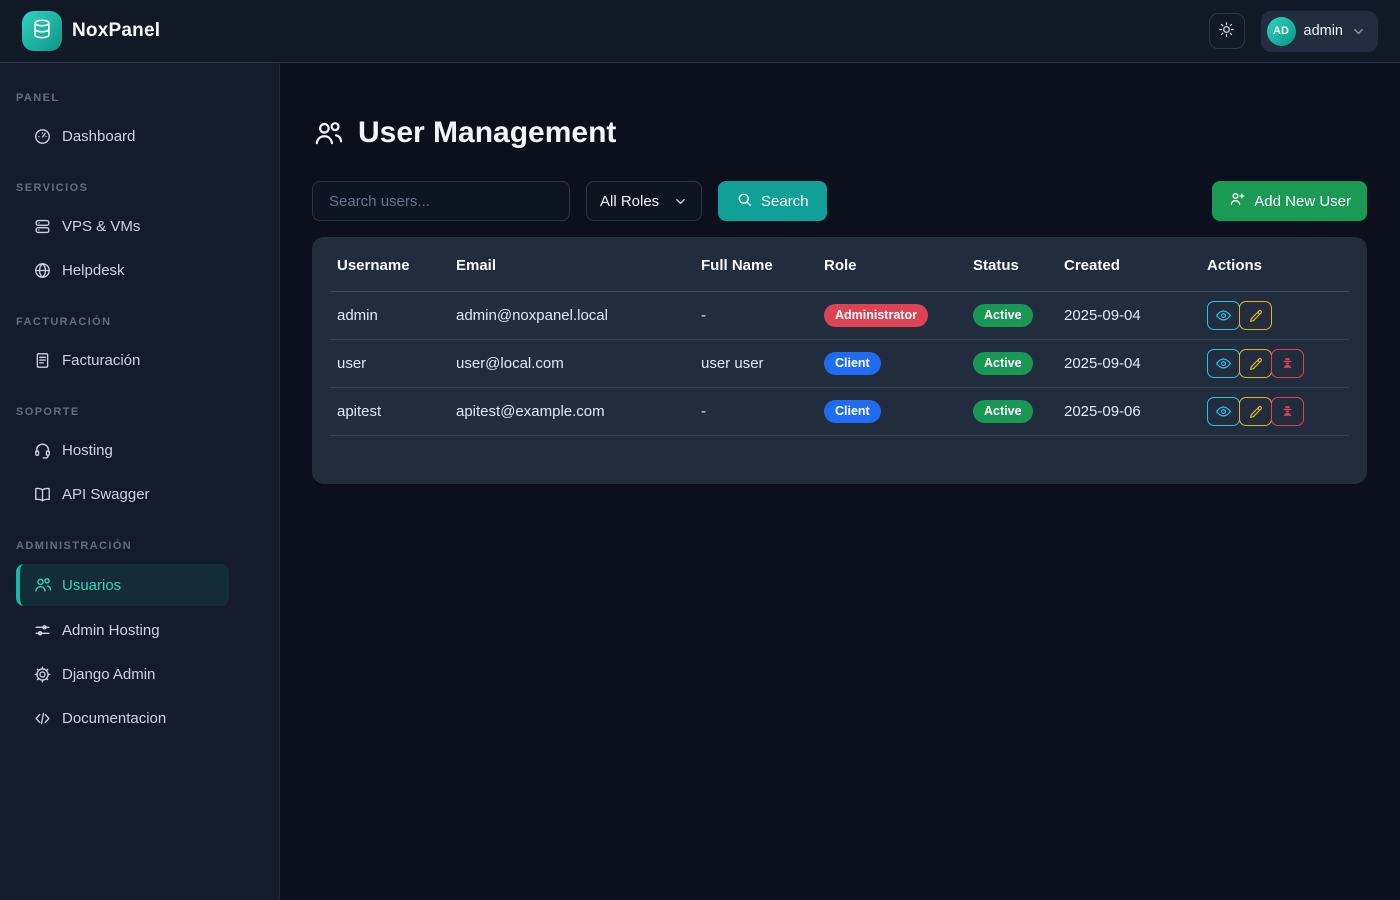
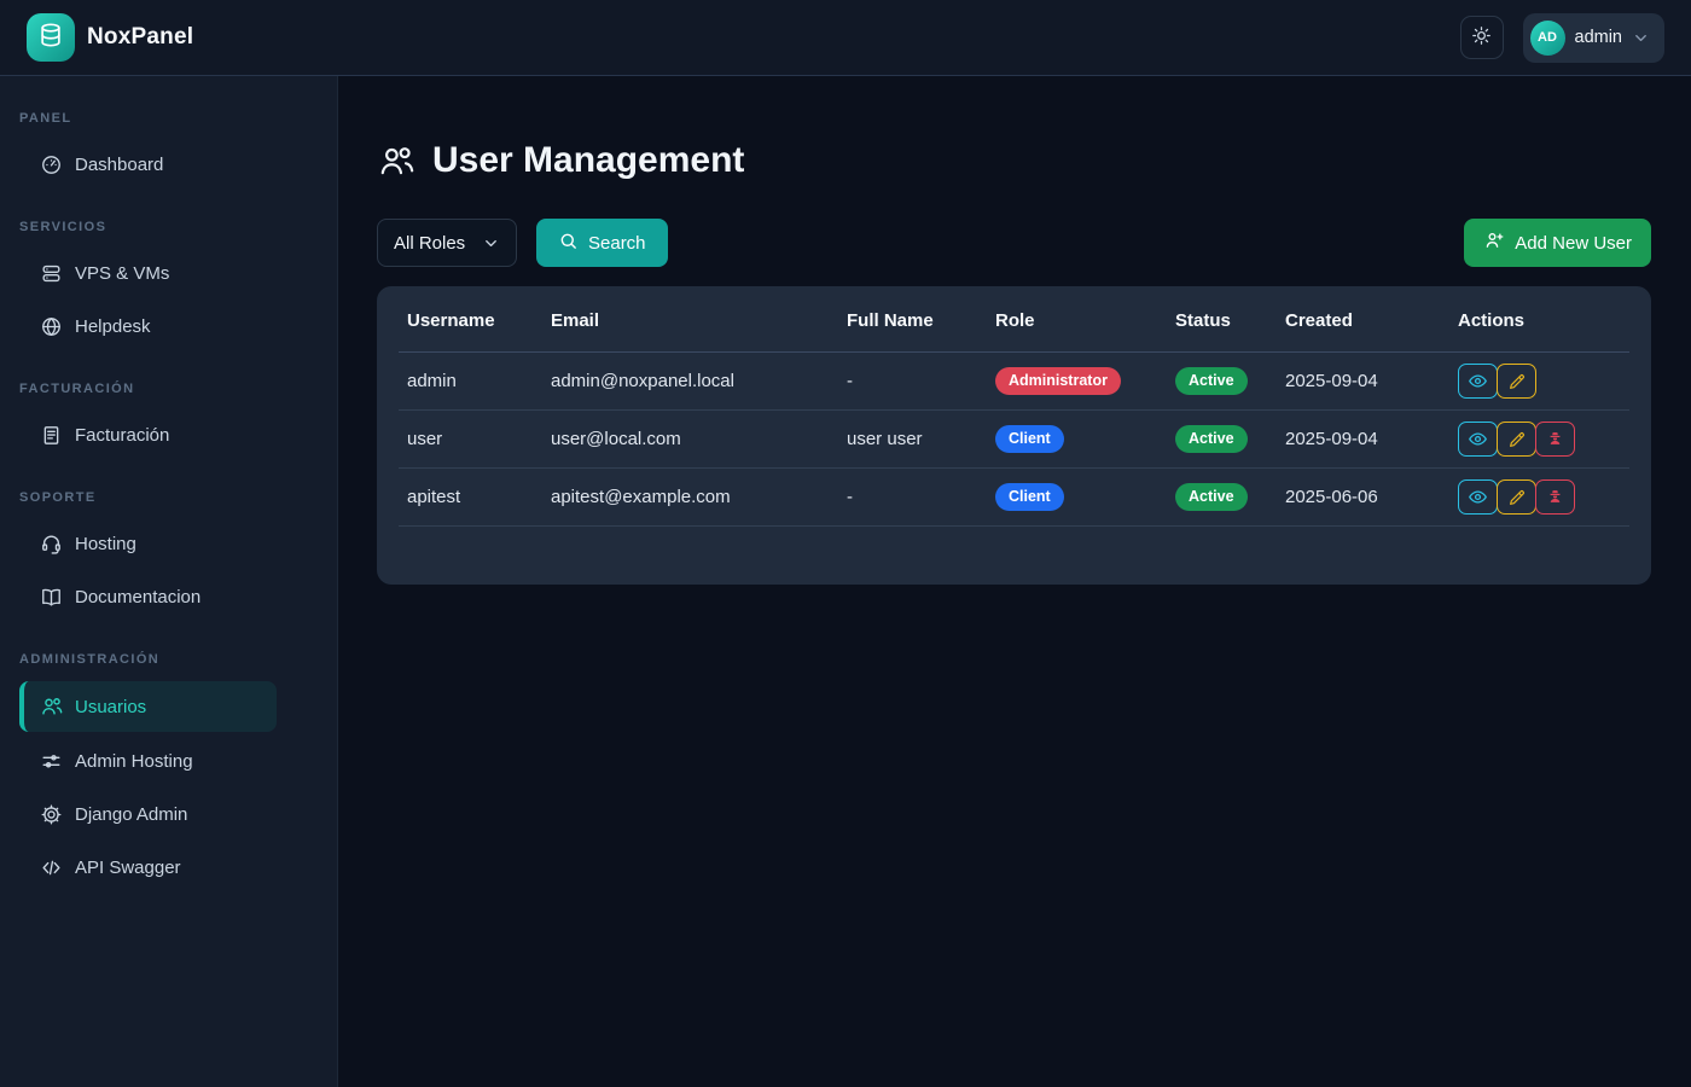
  NoxPanel
  AD
  admin
  PANEL
  Dashboard
  SERVICIOS
  VPS & VMs
  Helpdesk
  FACTURACIÓN
  Facturación
  SOPORTE
  Hosting
- API Swagger
+ Documentacion
  ADMINISTRACIÓN
  Usuarios
  Admin Hosting
  Django Admin
- Documentacion
+ API Swagger
  User Management
- Search users...
  All Roles
  Search
  Add New User
  Username	Email	Full Name	Role	Status	Created	Actions
  admin	admin@noxpanel.local	-	Administrator	Active	2025-09-04
  user	user@local.com	user user	Client	Active	2025-09-04
- apitest	apitest@example.com	-	Client	Active	2025-09-06
+ apitest	apitest@example.com	-	Client	Active	2025-06-06
